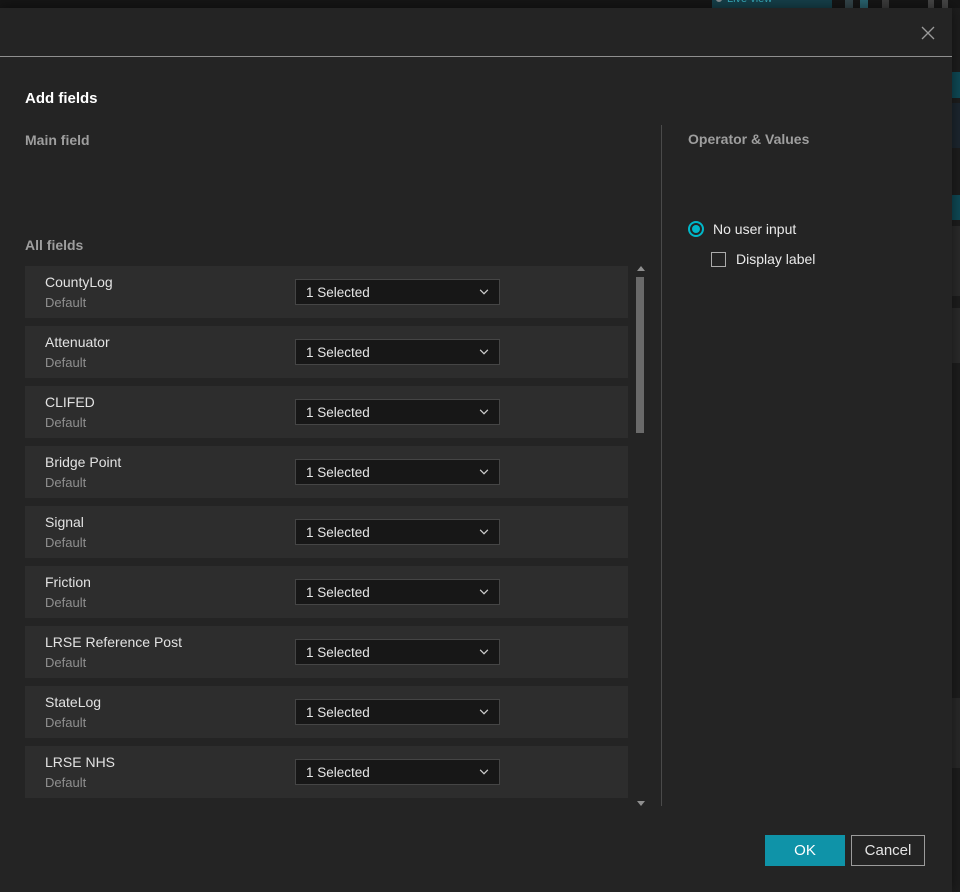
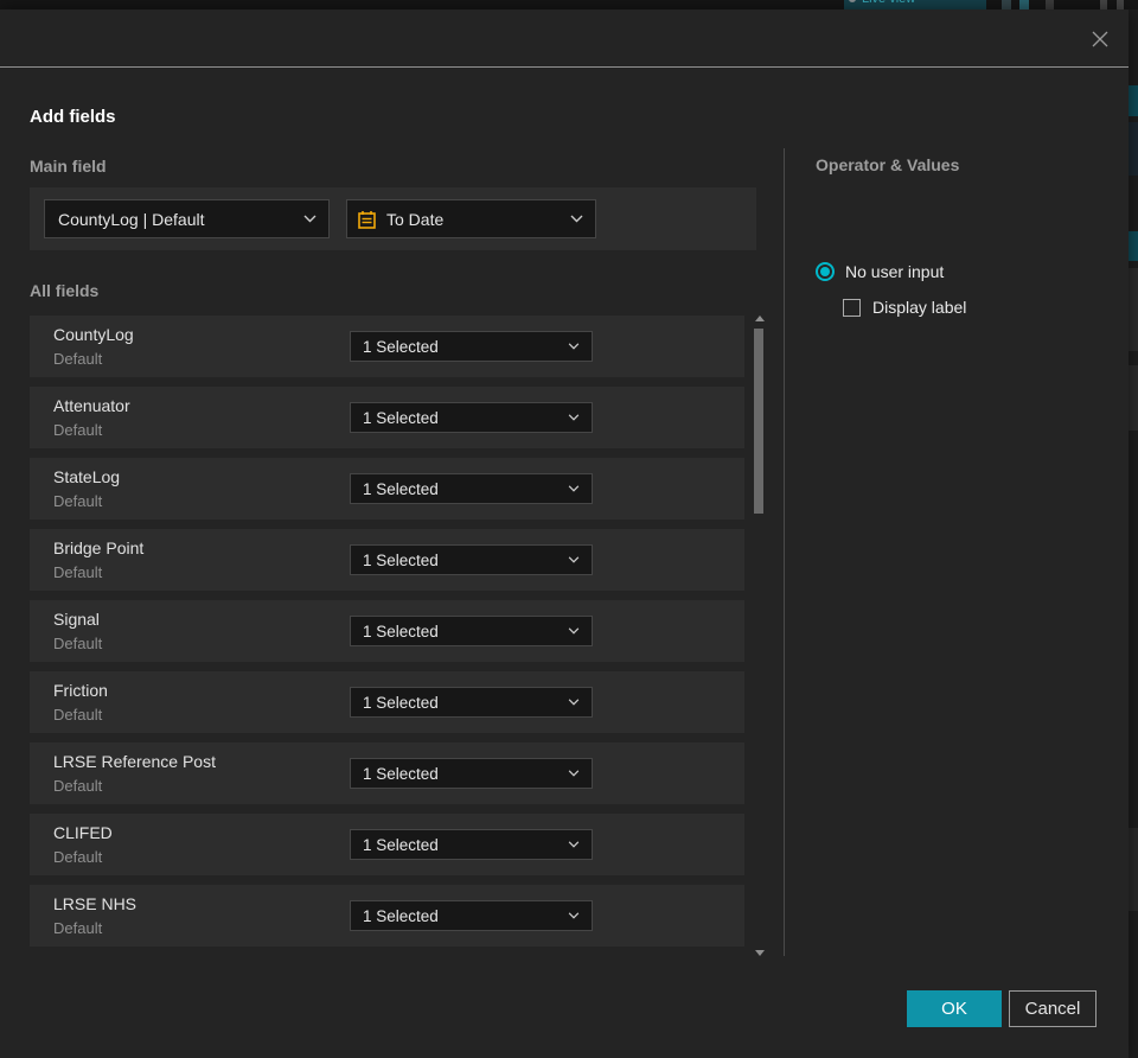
  Add fields
  Main field
+ CountyLog | Default
+ To Date
  All fields
  CountyLog
  Default
  1 Selected
  Attenuator
  Default
  1 Selected
- CLIFED
+ StateLog
  Default
  1 Selected
  Bridge Point
  Default
  1 Selected
  Signal
  Default
  1 Selected
  Friction
  Default
  1 Selected
  LRSE Reference Post
  Default
  1 Selected
- StateLog
+ CLIFED
  Default
  1 Selected
  LRSE NHS
  Default
  1 Selected
  Operator & Values
  No user input
  Display label
  OK
  Cancel
